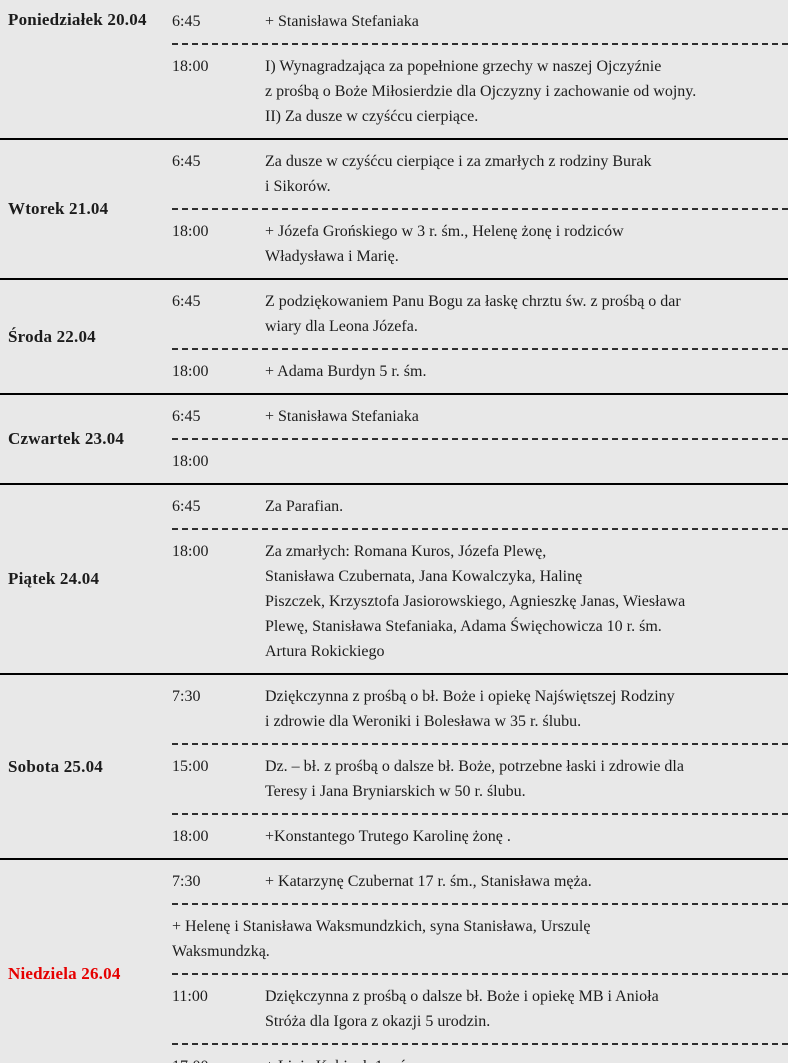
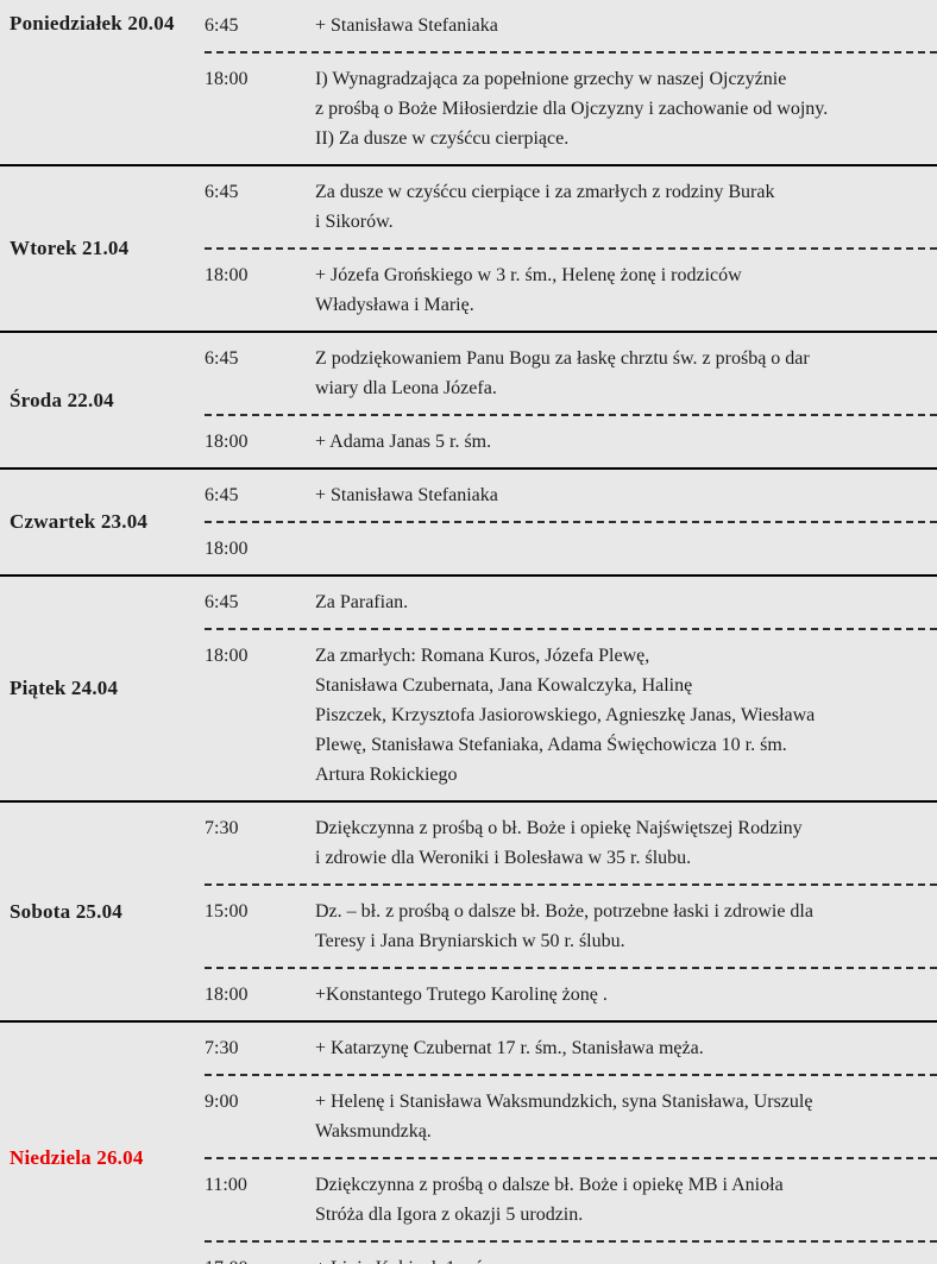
  Poniedziałek 20.04
  6:45
  + Stanisława Stefaniaka
  18:00
  I) Wynagradzająca za popełnione grzechy w naszej Ojczyźnie
  z prośbą o Boże Miłosierdzie dla Ojczyzny i zachowanie od wojny.
  II) Za dusze w czyśćcu cierpiące.
  Wtorek 21.04
  6:45
  Za dusze w czyśćcu cierpiące i za zmarłych z rodziny Burak
  i Sikorów.
  18:00
  + Józefa Grońskiego w 3 r. śm., Helenę żonę i rodziców
  Władysława i Marię.
  Środa 22.04
  6:45
  Z podziękowaniem Panu Bogu za łaskę chrztu św. z prośbą o dar
  wiary dla Leona Józefa.
  18:00
- + Adama Burdyn 5 r. śm.
+ + Adama Janas 5 r. śm.
  Czwartek 23.04
  6:45
  + Stanisława Stefaniaka
  18:00
  Piątek 24.04
  6:45
  Za Parafian.
  18:00
  Za zmarłych: Romana Kuros, Józefa Plewę,
  Stanisława Czubernata, Jana Kowalczyka, Halinę
  Piszczek, Krzysztofa Jasiorowskiego, Agnieszkę Janas, Wiesława
  Plewę, Stanisława Stefaniaka, Adama Święchowicza 10 r. śm.
  Artura Rokickiego
  Sobota 25.04
  7:30
  Dziękczynna z prośbą o bł. Boże i opiekę Najświętszej Rodziny
  i zdrowie dla Weroniki i Bolesława w 35 r. ślubu.
  15:00
  Dz. – bł. z prośbą o dalsze bł. Boże, potrzebne łaski i zdrowie dla
  Teresy i Jana Bryniarskich w 50 r. ślubu.
  18:00
  +Konstantego Trutego Karolinę żonę .
  Niedziela 26.04
  7:30
  + Katarzynę Czubernat 17 r. śm., Stanisława męża.
+ 9:00
  + Helenę i Stanisława Waksmundzkich, syna Stanisława, Urszulę
  Waksmundzką.
  11:00
  Dziękczynna z prośbą o dalsze bł. Boże i opiekę MB i Anioła
  Stróża dla Igora z okazji 5 urodzin.
